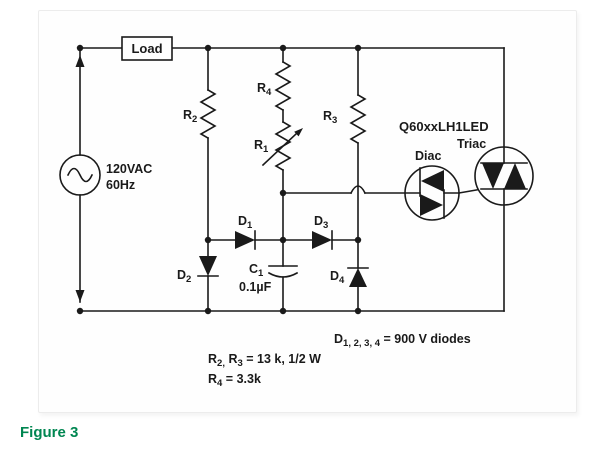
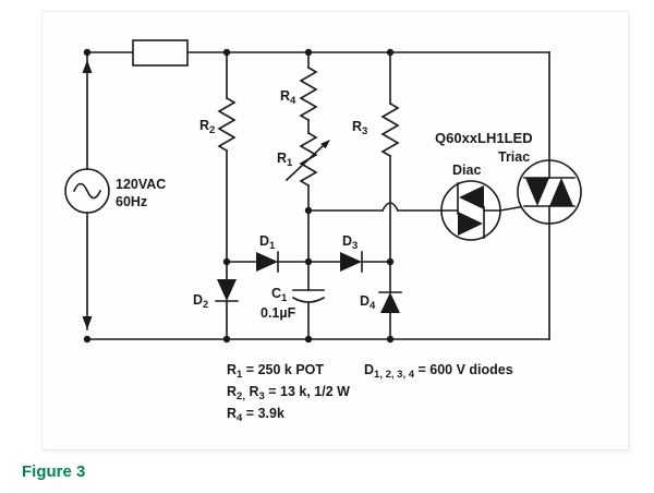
- Load
  120VAC
  60Hz
  R2
  R4
  R1
  R3
  D1
  D3
  D2
  D4
  C1
  0.1µF
  Q60xxLH1LED
  Triac
  Diac
+ R1 = 250 k POT
- D1, 2, 3, 4 = 900 V diodes
+ D1, 2, 3, 4 = 600 V diodes
  R2, R3 = 13 k, 1/2 W
- R4 = 3.3k
+ R4 = 3.9k
  Figure 3
